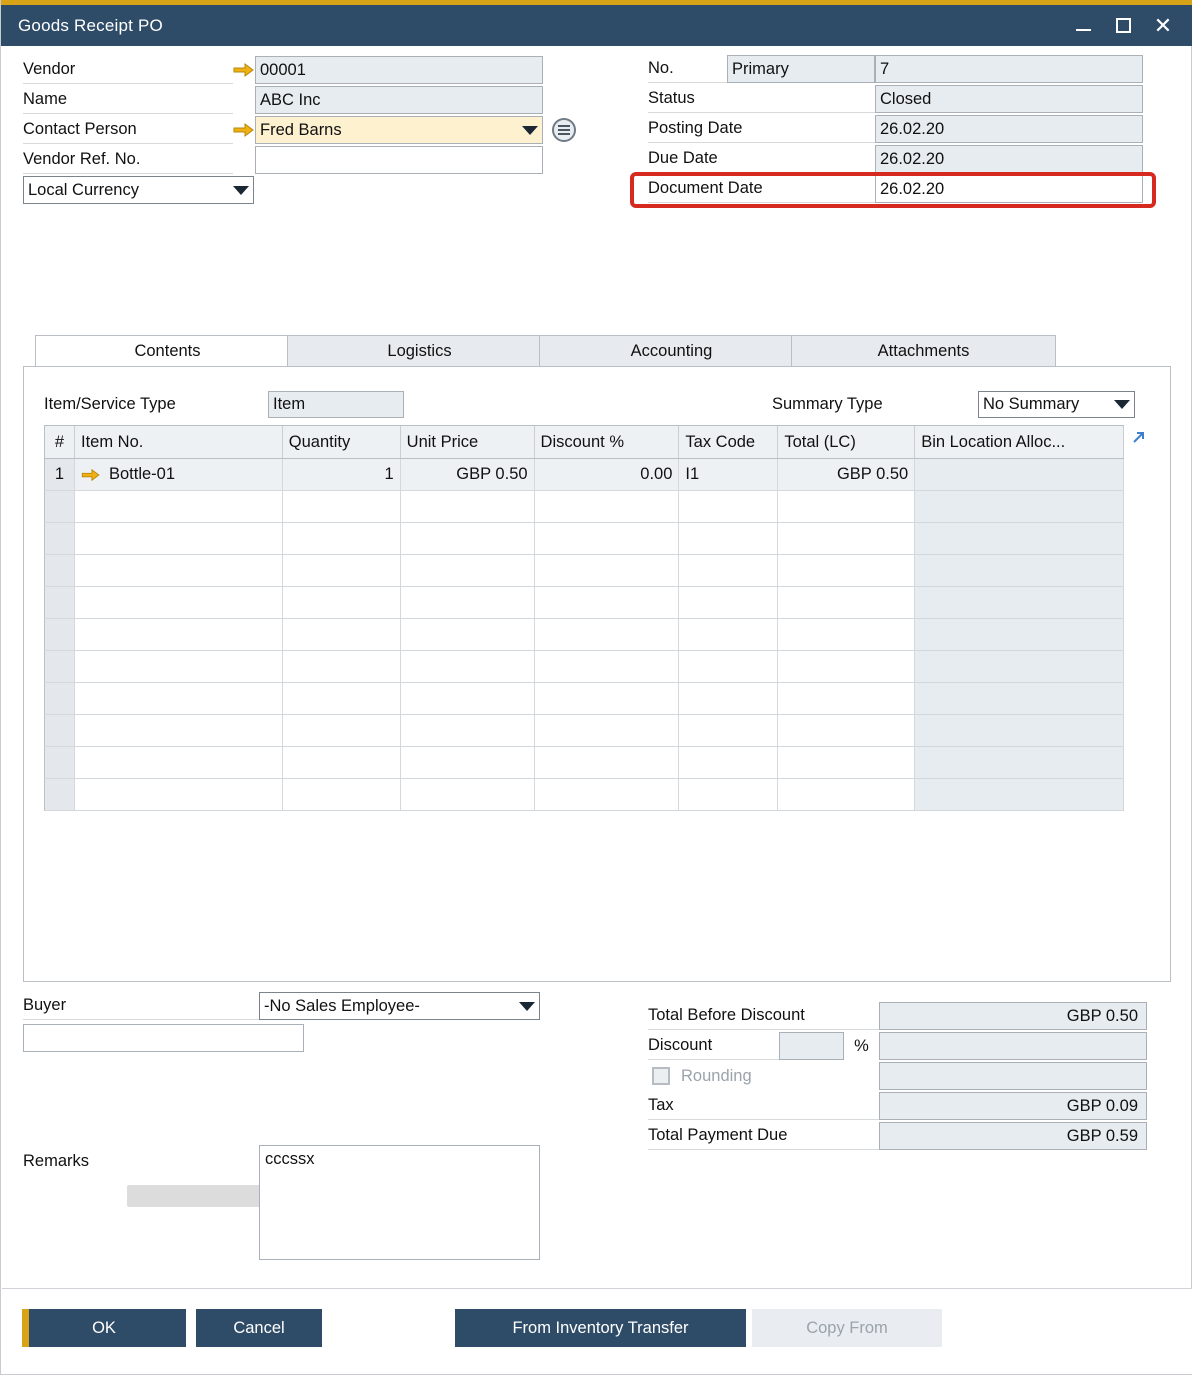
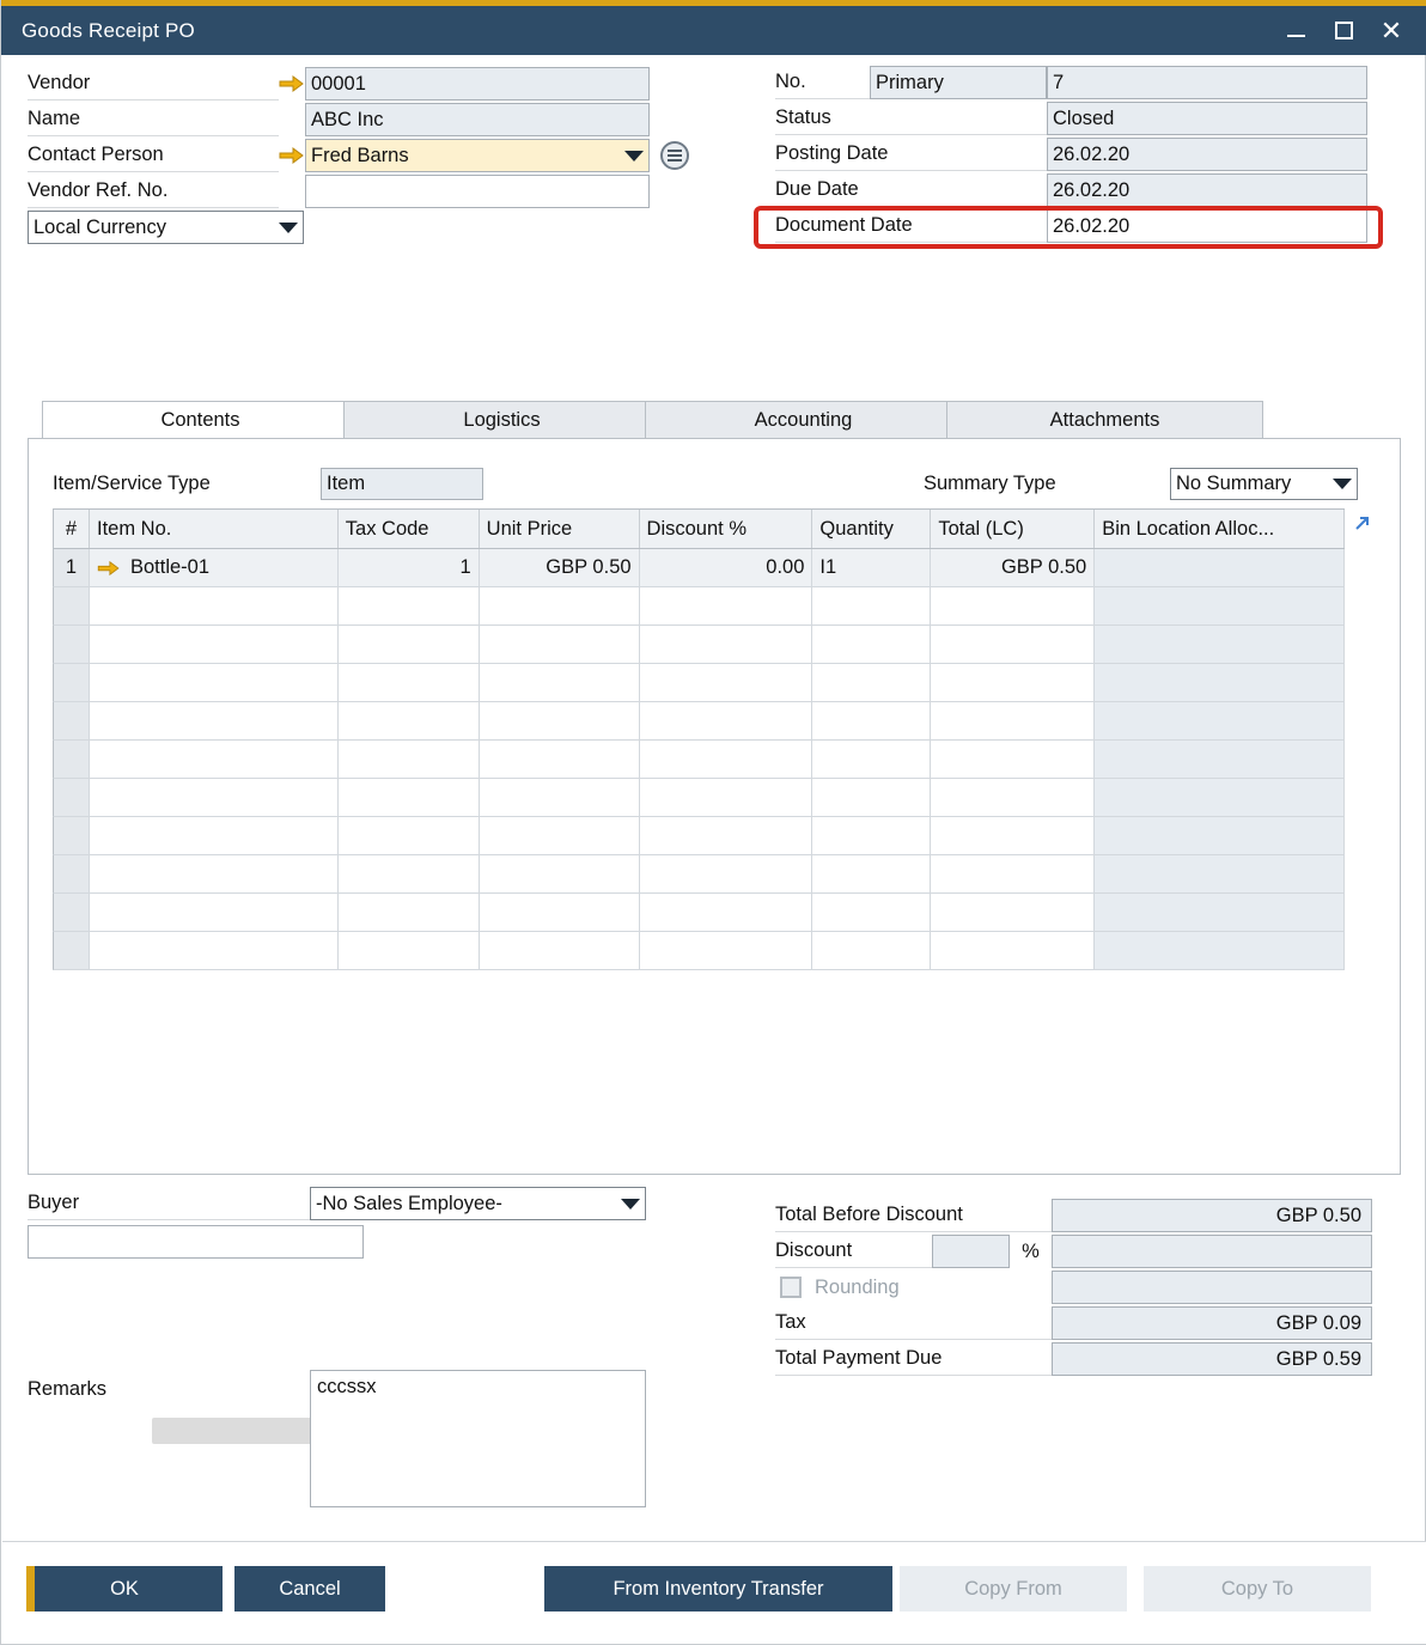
  Goods Receipt PO
  ✕
  Vendor
  00001
  Name
  ABC Inc
  Contact Person
  Fred Barns
  Vendor Ref. No.
  Local Currency
  No.
  Primary
  7
  Status
  Closed
  Posting Date
  26.02.20
  Due Date
  26.02.20
  Document Date
  26.02.20
  Contents
  Logistics
  Accounting
  Attachments
  Item/Service Type
  Item
  Summary Type
  No Summary
  #
  Item No.
- Quantity
+ Tax Code
  Unit Price
  Discount %
- Tax Code
+ Quantity
  Total (LC)
  Bin Location Alloc...
  1
  Bottle-01
  1
  GBP 0.50
  0.00
  I1
  GBP 0.50
  Buyer
  -No Sales Employee-
  Remarks
  cccssx
  Total Before Discount
  GBP 0.50
  Discount
  %
  Rounding
  Tax
  GBP 0.09
  Total Payment Due
  GBP 0.59
  OK
  Cancel
  From Inventory Transfer
  Copy From
+ Copy To
